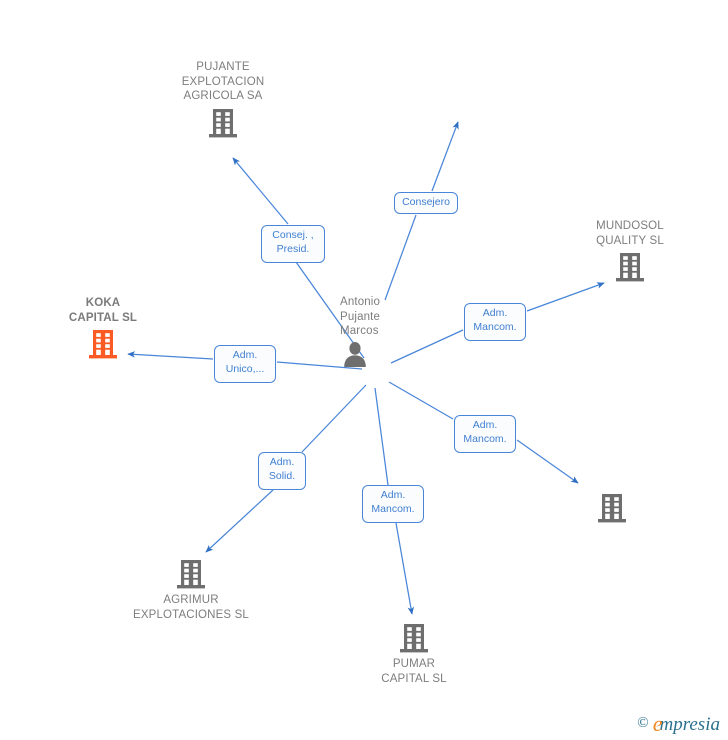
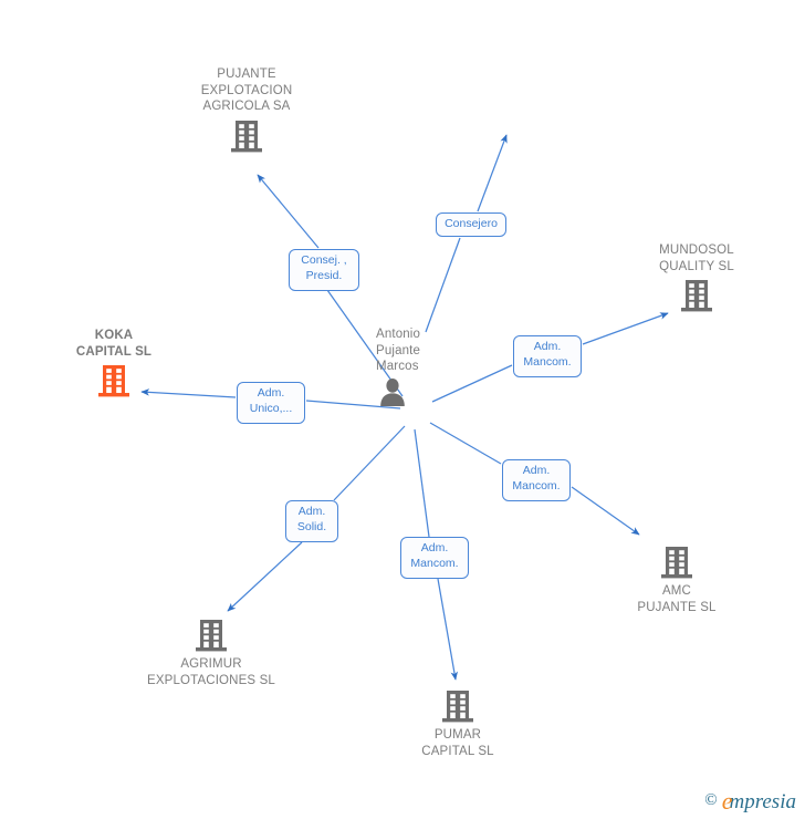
  PUJANTE
  EXPLOTACION
  AGRICOLA SA
  MUNDOSOL
  QUALITY SL
  KOKA
  CAPITAL SL
+ AMC
+ PUJANTE SL
  AGRIMUR
  EXPLOTACIONES SL
  PUMAR
  CAPITAL SL
  Antonio
  Pujante
  Marcos
  Consej. ,
  Presid.
  Consejero
  Adm.
  Mancom.
  Adm.
  Unico,...
  Adm.
  Mancom.
  Adm.
  Solid.
  Adm.
  Mancom.
  ©
  e
  mpresia
